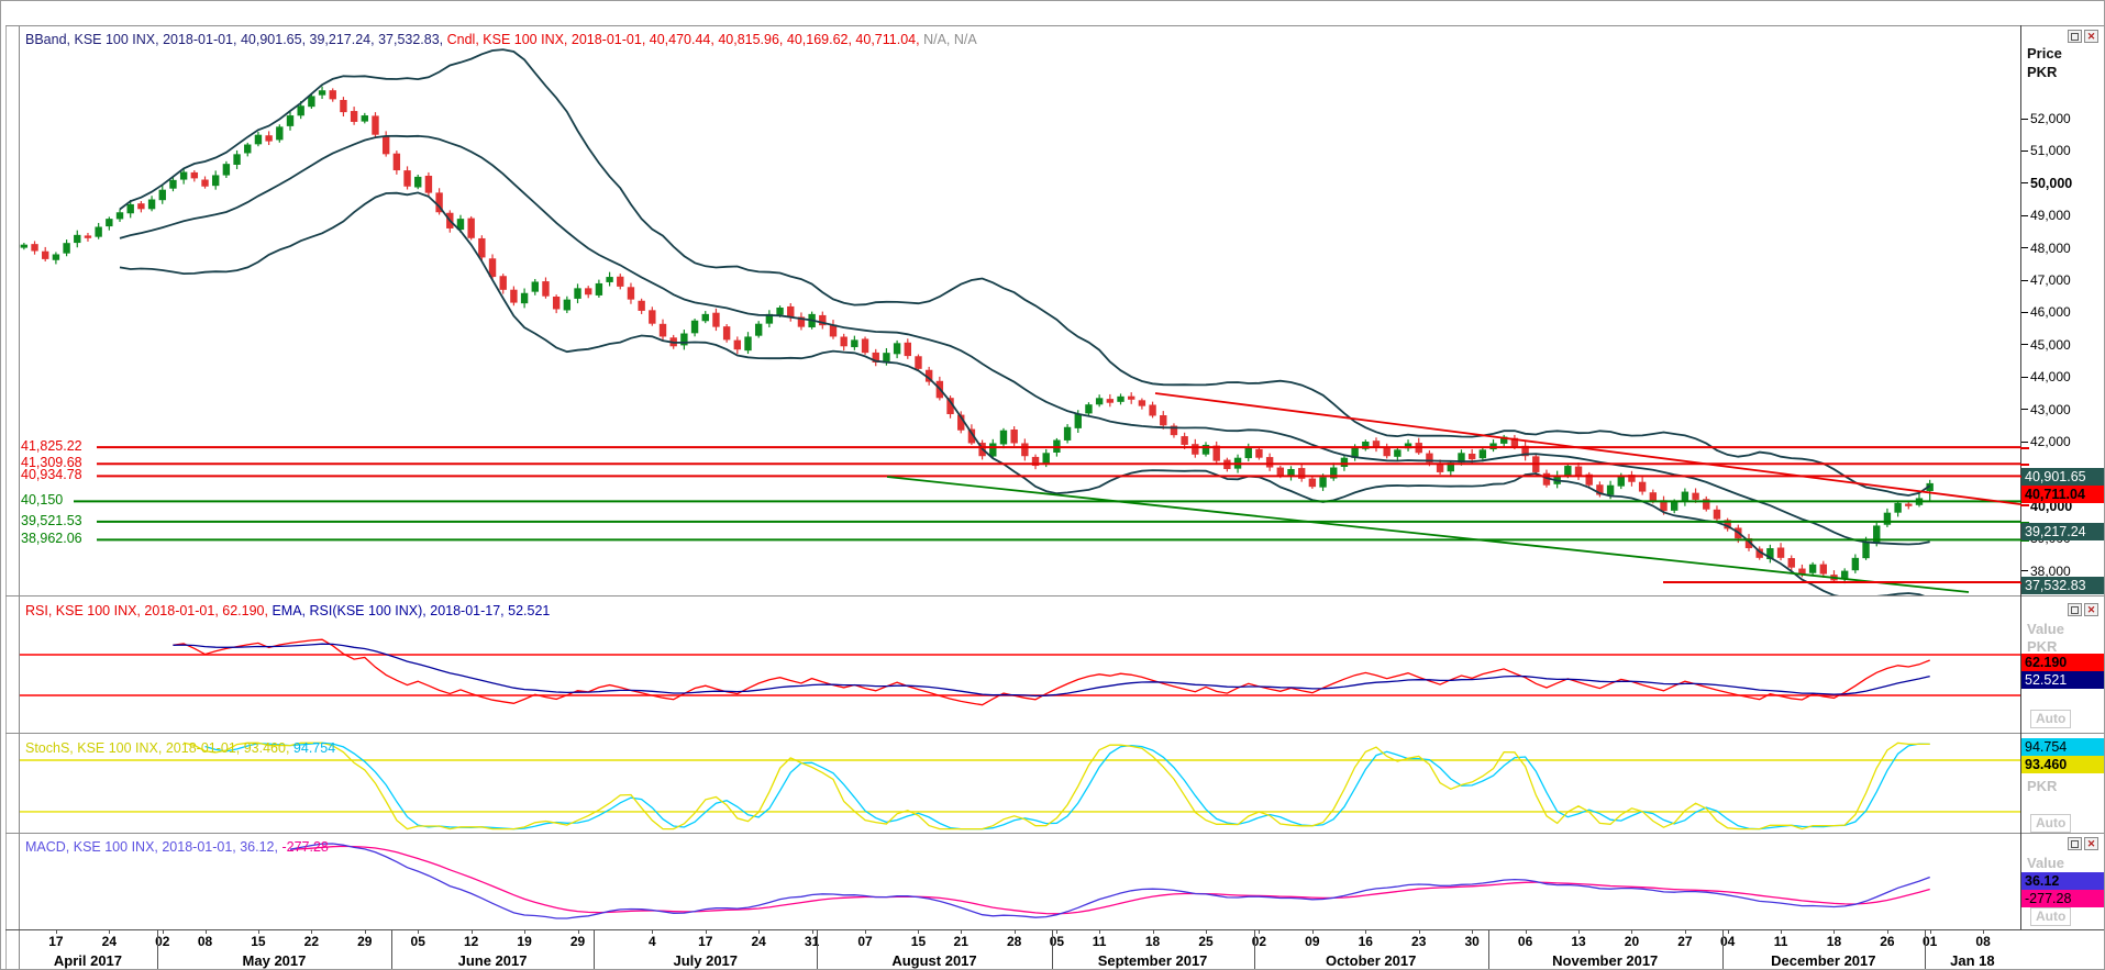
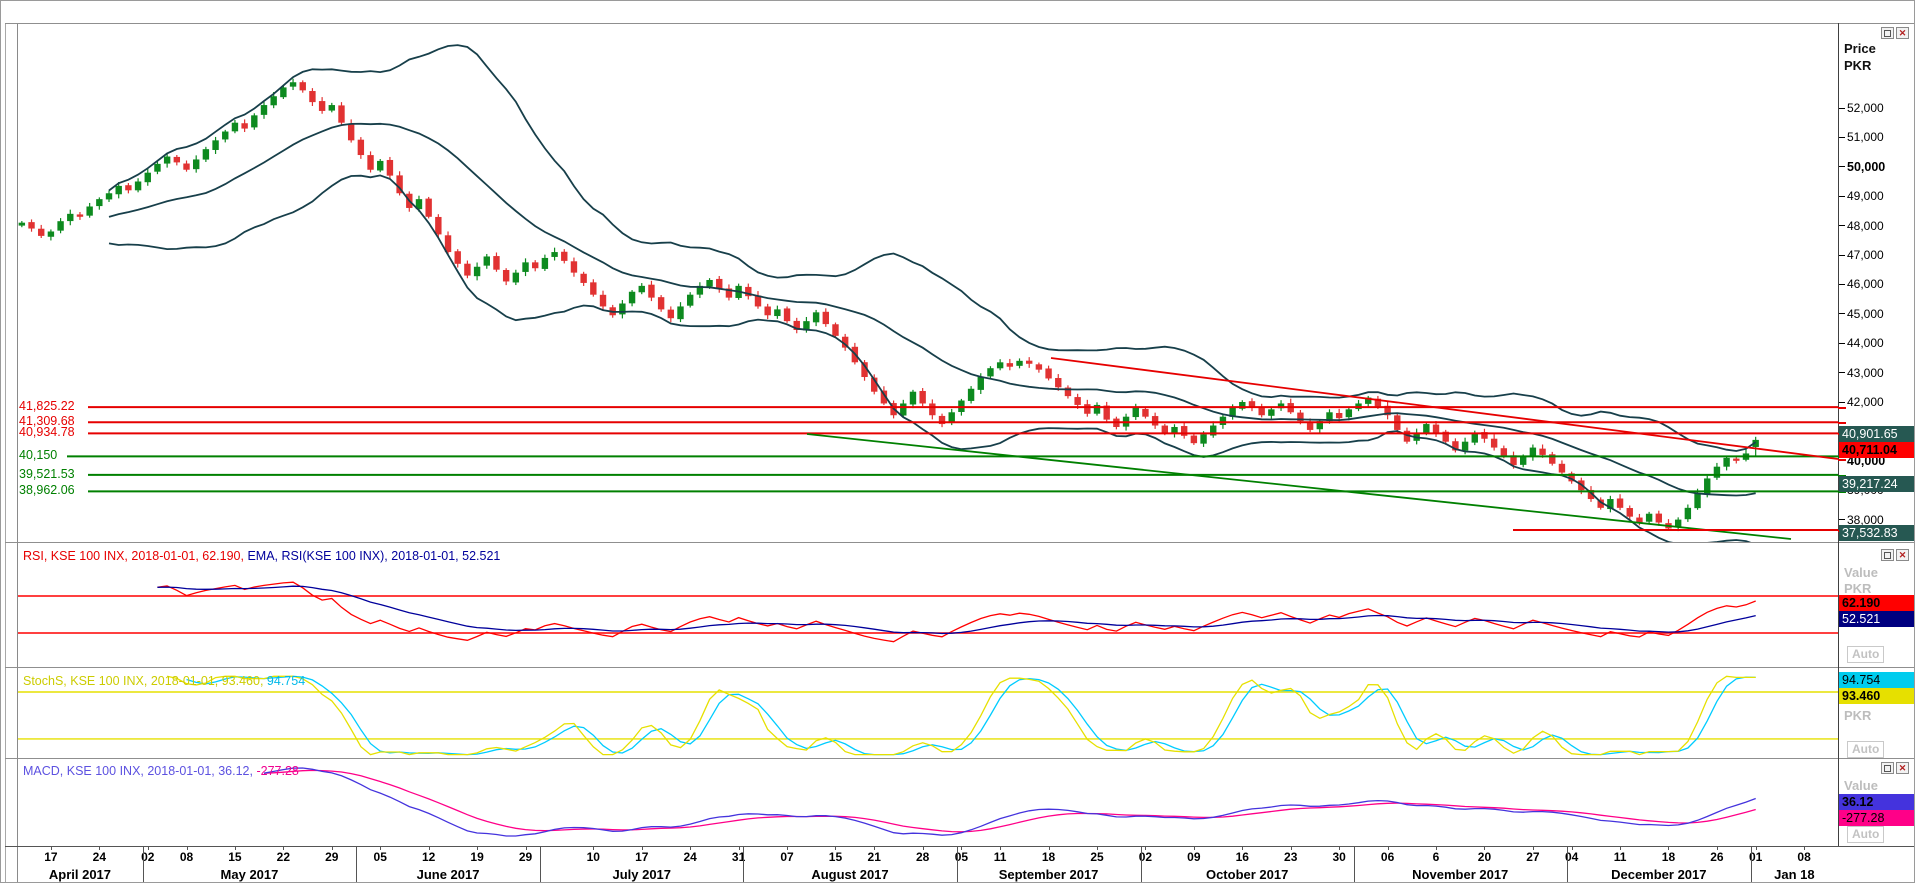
- BBand, KSE 100 INX, 2018-01-01, 40,901.65, 39,217.24, 37,532.83, Cndl, KSE 100 INX, 2018-01-01, 40,470.44, 40,815.96, 40,169.62, 40,711.04, N/A, N/A
- RSI, KSE 100 INX, 2018-01-01, 62.190, EMA, RSI(KSE 100 INX), 2018-01-17, 52.521
+ RSI, KSE 100 INX, 2018-01-01, 62.190, EMA, RSI(KSE 100 INX), 2018-01-01, 52.521
  StochS, KSE 100 INX, 2018-01-01, 93.460, 94.754
  MACD, KSE 100 INX, 2018-01-01, 36.12, -277.28
  41,825.22
  41,309.68
  40,934.78
  40,150
  39,521.53
  38,962.06
  ✕
  Price
  PKR
  52,000
  51,000
  50,000
  49,000
  48,000
  47,000
  46,000
  45,000
  44,000
  43,000
  42,000
  40,000
  38,000
  40,901.65
  40,711.04
  39,217.24
  37,532.83
  ✕
  Value
  PKR
  62.190
  52.521
  Auto
  94.754
  93.460
  PKR
  Auto
  ✕
  Value
  36.12
  -277.28
  Auto
  17
  24
  02
  08
  15
  22
  29
  05
  12
  19
  29
- 4
+ 10
  17
  24
  31
  07
  15
  21
  28
  05
  11
  18
  25
  02
  09
  16
  23
  30
  06
- 13
+ 6
  20
  27
  04
  11
  18
  26
  01
  08
  April 2017
  May 2017
  June 2017
  July 2017
  August 2017
  September 2017
  October 2017
  November 2017
  December 2017
  Jan 18
